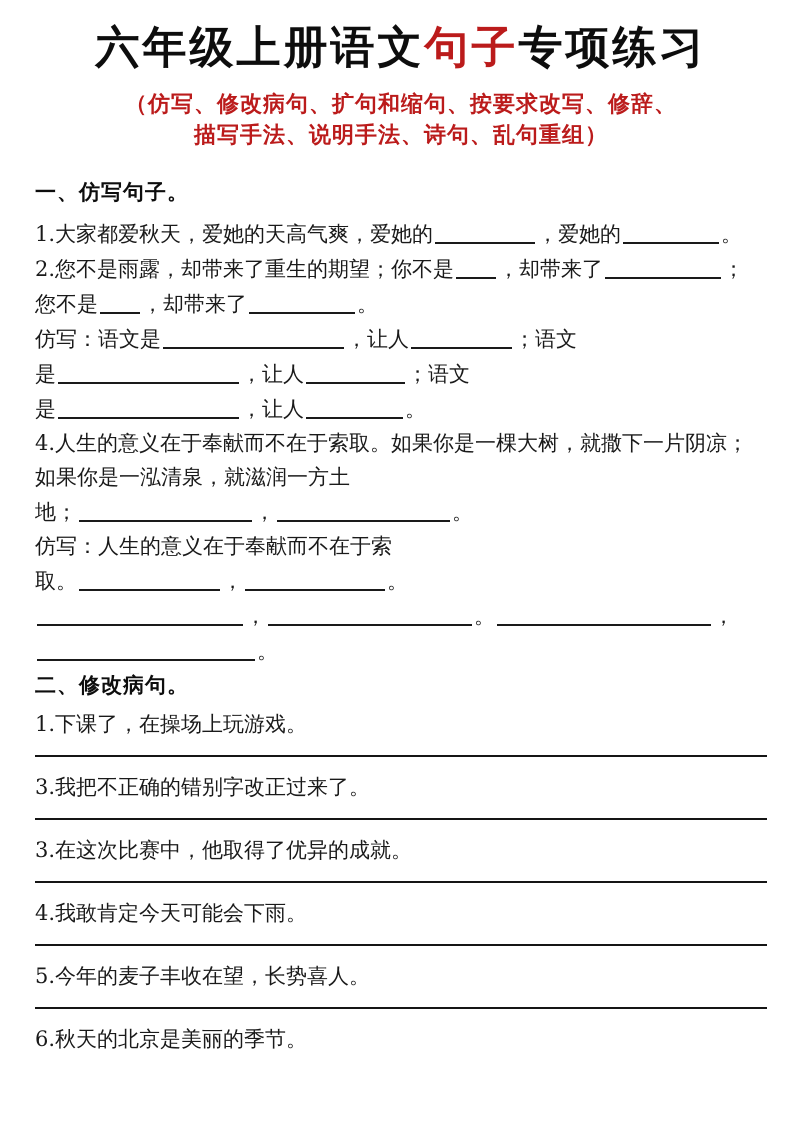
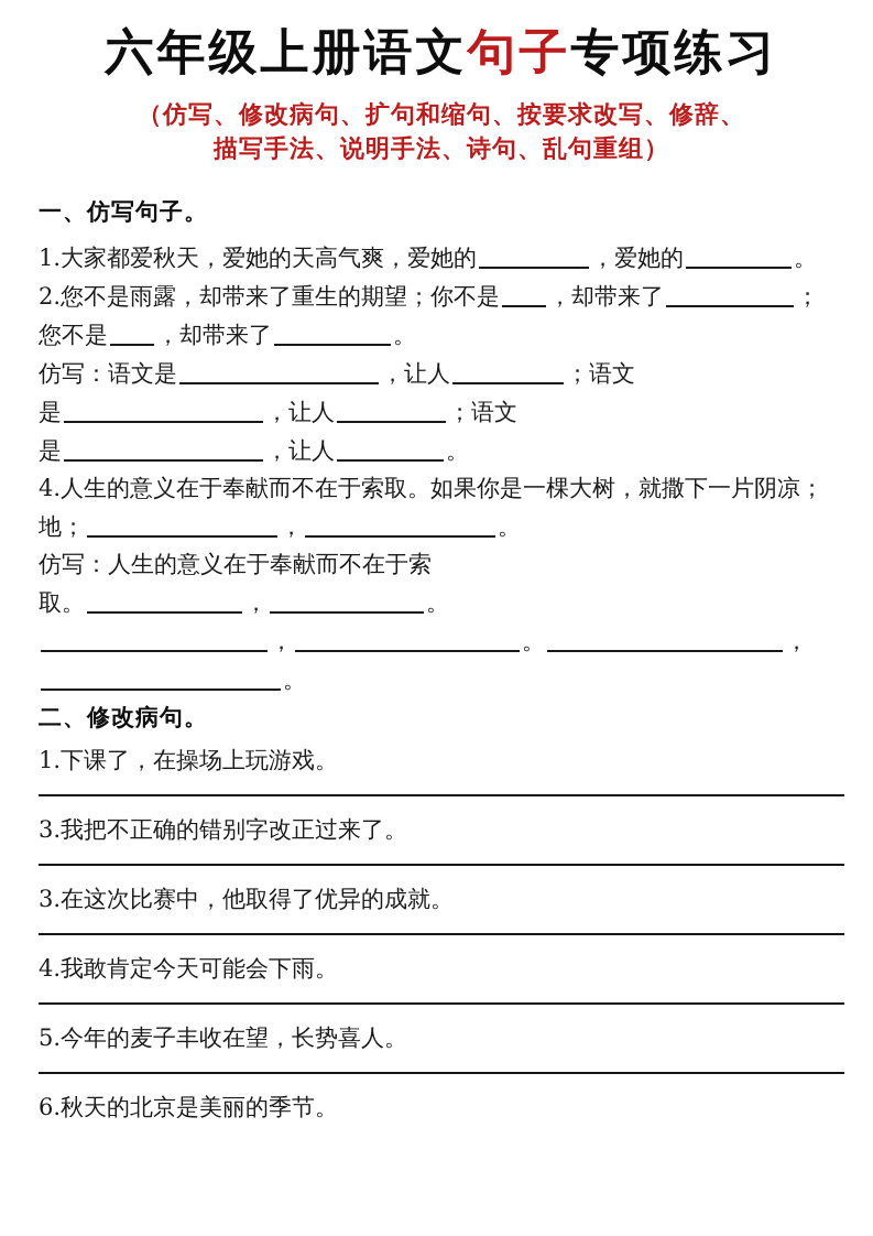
  六年级上册语文句子专项练习
  （仿写、修改病句、扩句和缩句、按要求改写、修辞、
  描写手法、说明手法、诗句、乱句重组）
  一、仿写句子。
  1.大家都爱秋天，爱她的天高气爽，爱她的 ，爱她的 。
  2.您不是雨露，却带来了重生的期望；你不是 ，却带来了 ；
  您不是 ，却带来了 。
  仿写：语文是 ，让人 ；语文
  是 ，让人 ；语文
  是 ，让人 。
  4.人生的意义在于奉献而不在于索取。如果你是一棵大树，就撒下一片阴凉；
- 如果你是一泓清泉，就滋润一方土
  地； ， 。
  仿写：人生的意义在于奉献而不在于索
  取。 ， 。
  ， 。 ，
  。
  二、修改病句。
  1.下课了，在操场上玩游戏。
  3.我把不正确的错别字改正过来了。
  3.在这次比赛中，他取得了优异的成就。
  4.我敢肯定今天可能会下雨。
  5.今年的麦子丰收在望，长势喜人。
  6.秋天的北京是美丽的季节。
